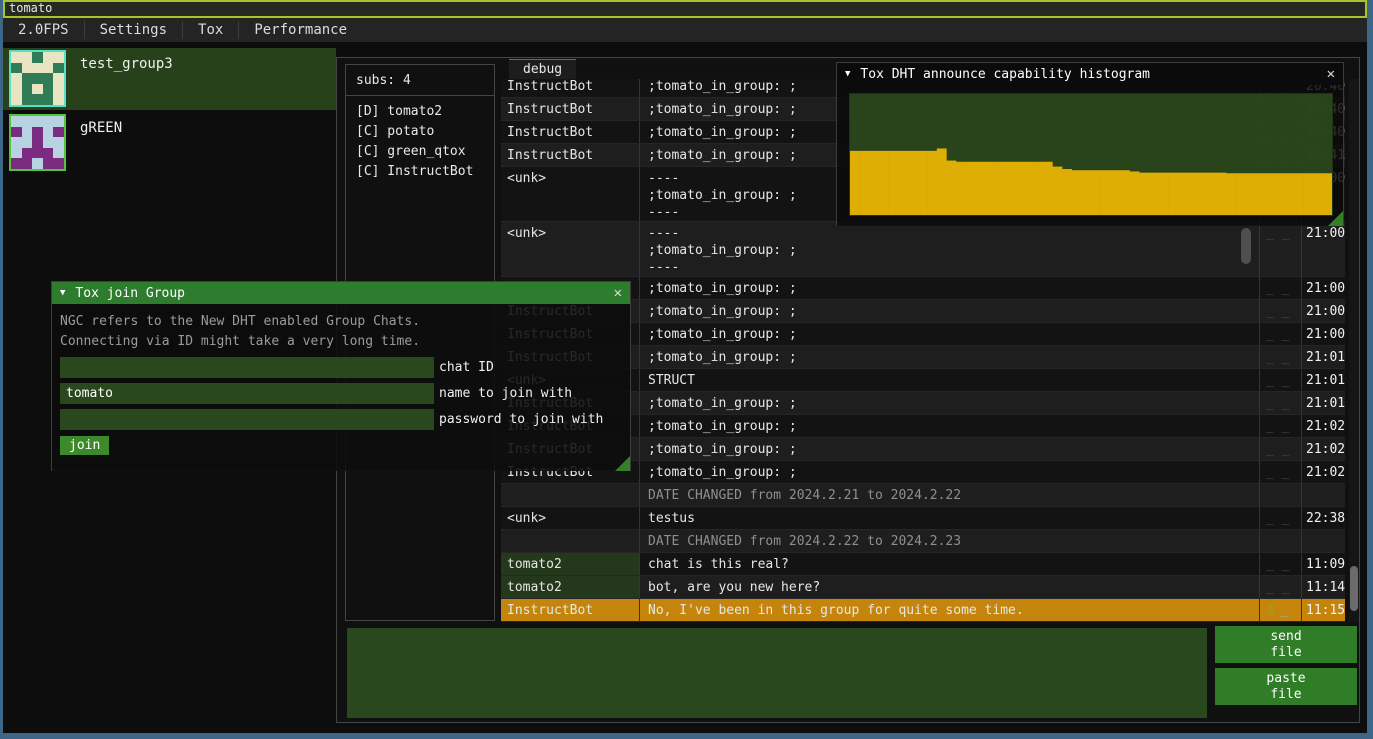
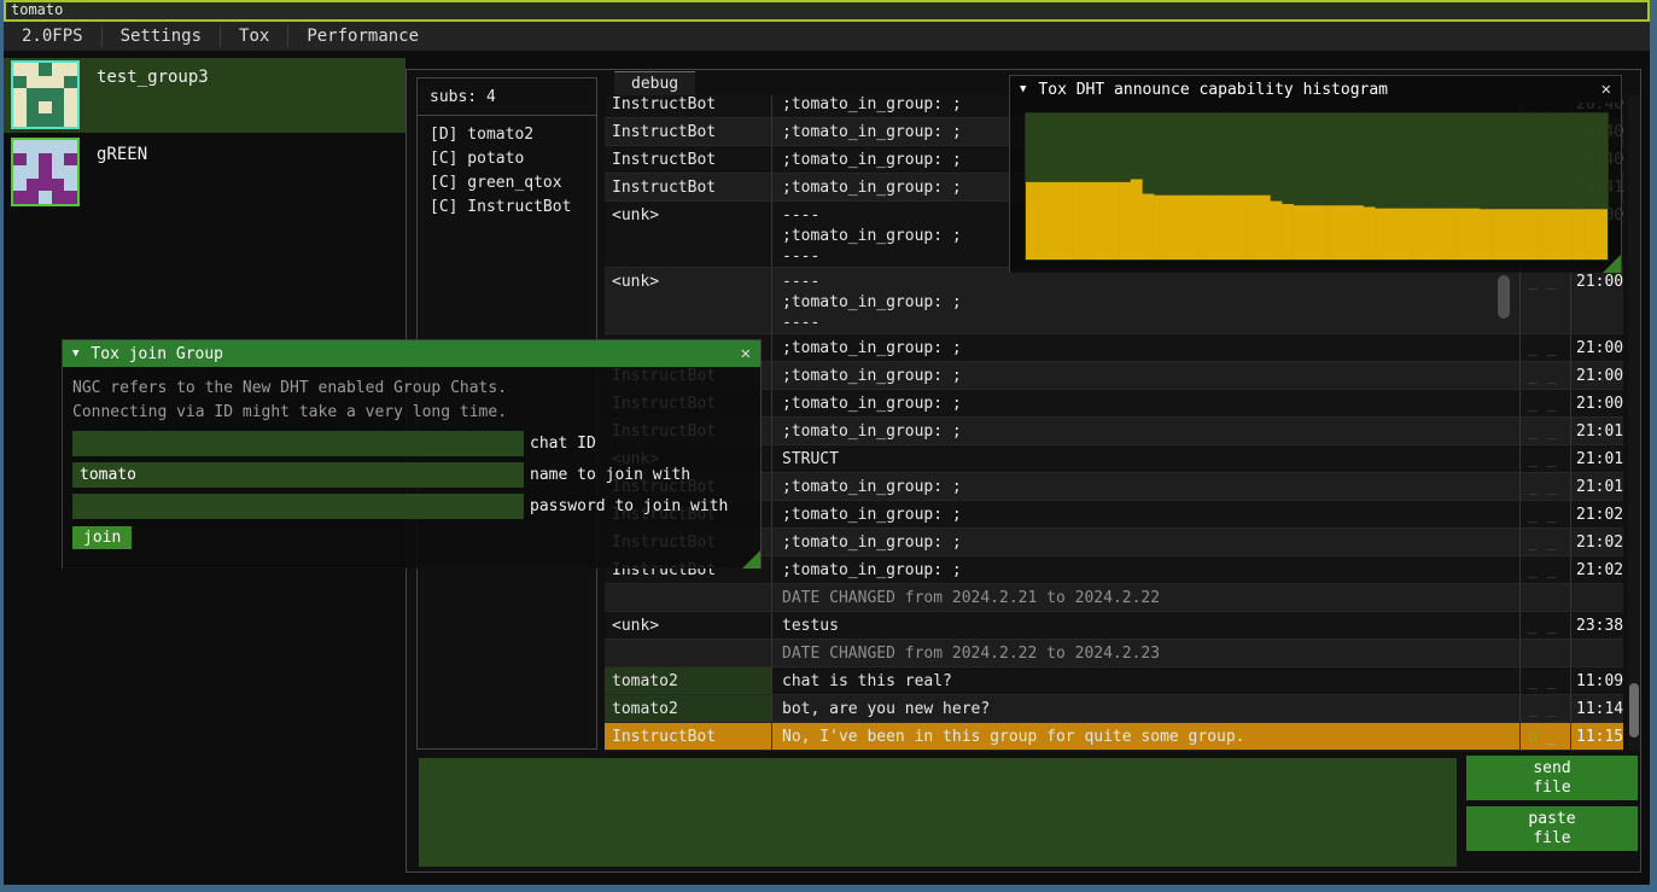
  tomato
  2.0FPS
  Settings
  Tox
  Performance
  test_group3
  gREEN
  subs: 4
  [D] tomato2
  [C] potato
  [C] green_qtox
  [C] InstructBot
  debug
  InstructBot
  ;tomato_in_group: ;
  _ _
  20:40
  InstructBot
  ;tomato_in_group: ;
  InstructBot
  ;tomato_in_group: ;
  InstructBot
  ;tomato_in_group: ;
  <unk>
  ----
  ;tomato_in_group: ;
  ----
  <unk>
  ----
  ;tomato_in_group: ;
  ----
  21:00
  ;tomato_in_group: ;
  _ _
  21:00
  InstructBot
  ;tomato_in_group: ;
  21:00
  InstructBot
  ;tomato_in_group: ;
  _ _
  21:00
  InstructBot
  ;tomato_in_group: ;
  21:01
  <unk>
  STRUCT
  _ _
  21:01
  InstructBot
  ;tomato_in_group: ;
  21:01
  InstructBot
  ;tomato_in_group: ;
  _ _
  21:02
  InstructBot
  ;tomato_in_group: ;
  21:02
  InstructBot
  ;tomato_in_group: ;
  _ _
  21:02
  DATE CHANGED from 2024.2.21 to 2024.2.22
  <unk>
  testus
  _ _
- 22:38
+ 23:38
  DATE CHANGED from 2024.2.22 to 2024.2.23
  tomato2
  chat is this real?
  _ _
  11:09
  tomato2
  bot, are you new here?
  11:14
  InstructBot
- No, I've been in this group for quite some time.
+ No, I've been in this group for quite some group.
  d _
  11:15
  send
  file
  paste
  file
  ▼
  Tox join Group
  ✕
  NGC refers to the New DHT enabled Group Chats.
  Connecting via ID might take a very long time.
  chat ID
  tomato
  name to join with
  password to join with
  join
  ▼
  Tox DHT announce capability histogram
  ✕
